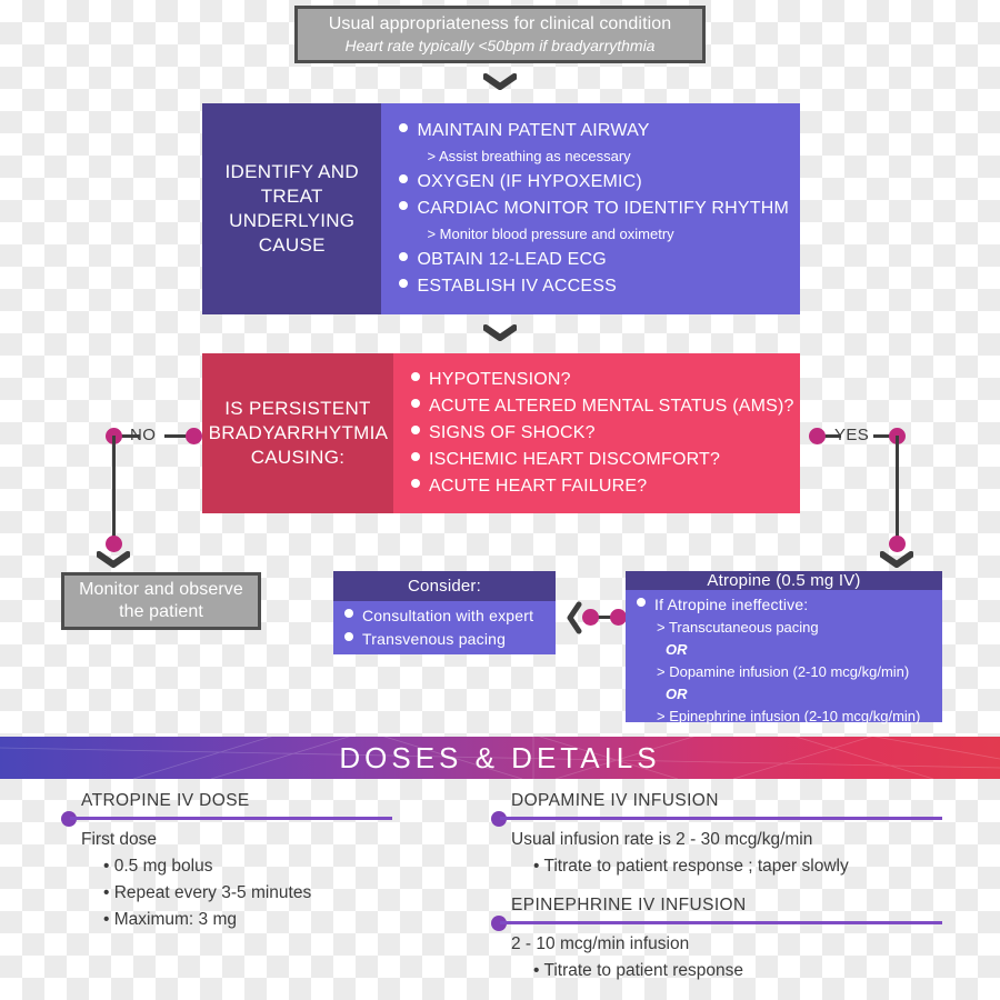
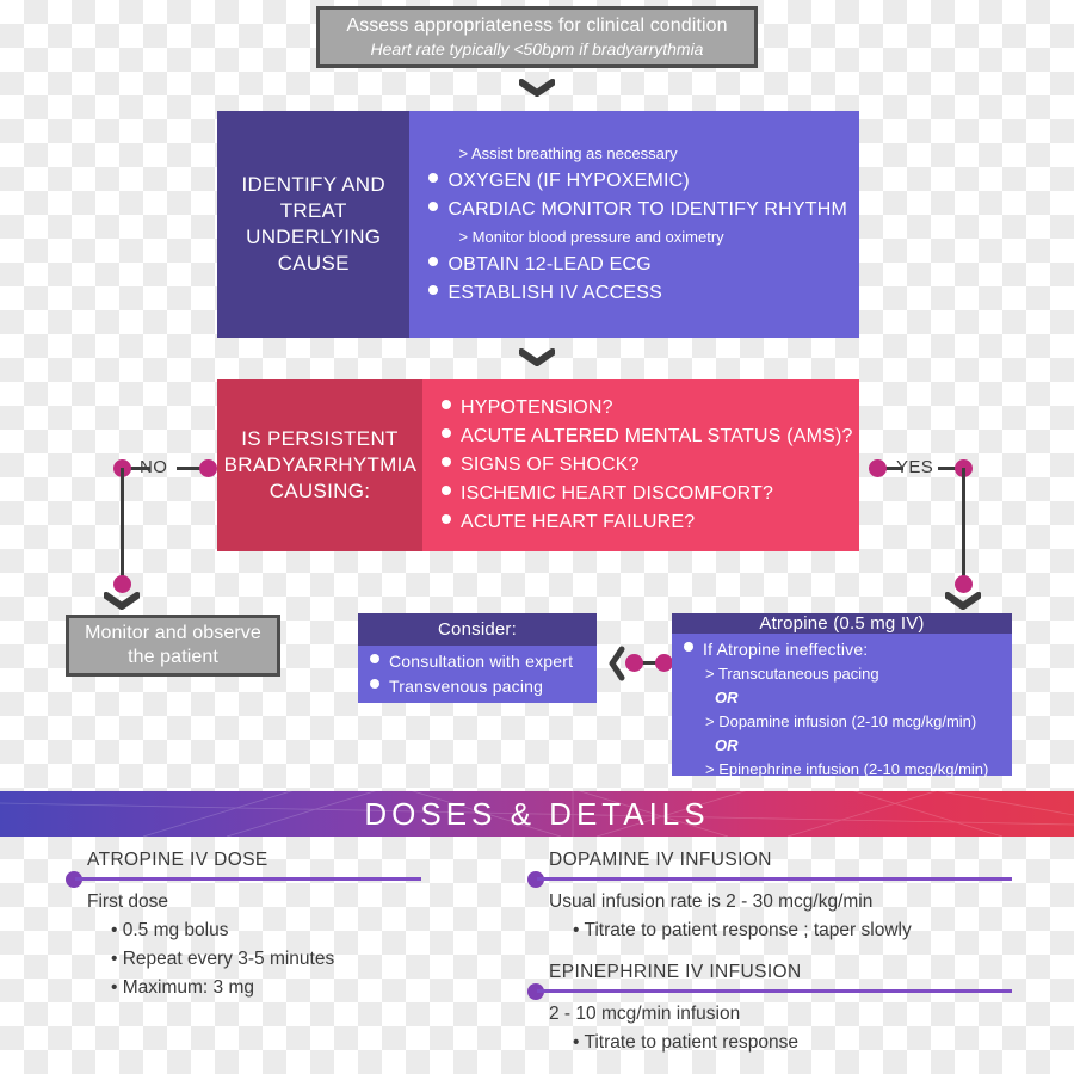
- Usual appropriateness for clinical condition
+ Assess appropriateness for clinical condition
  Heart rate typically <50bpm if bradyarrythmia
  IDENTIFY AND TREAT UNDERLYING CAUSE
- MAINTAIN PATENT AIRWAY
  > Assist breathing as necessary
  OXYGEN (IF HYPOXEMIC)
  CARDIAC MONITOR TO IDENTIFY RHYTHM
  > Monitor blood pressure and oximetry
  OBTAIN 12-LEAD ECG
  ESTABLISH IV ACCESS
  IS PERSISTENT BRADYARRHYTMIA CAUSING:
  HYPOTENSION?
  ACUTE ALTERED MENTAL STATUS (AMS)?
  SIGNS OF SHOCK?
  ISCHEMIC HEART DISCOMFORT?
  ACUTE HEART FAILURE?
  NO
  YES
  Monitor and observe
  the patient
  Consider:
  Consultation with expert
  Transvenous pacing
  Atropine (0.5 mg IV)
  If Atropine ineffective:
  > Transcutaneous pacing
  OR
  > Dopamine infusion (2-10 mcg/kg/min)
  OR
  > Epinephrine infusion (2-10 mcg/kg/min)
  DOSES & DETAILS
  ATROPINE IV DOSE
  First dose
  • 0.5 mg bolus
  • Repeat every 3-5 minutes
  • Maximum: 3 mg
  DOPAMINE IV INFUSION
  Usual infusion rate is 2 - 30 mcg/kg/min
  • Titrate to patient response ; taper slowly
  EPINEPHRINE IV INFUSION
  2 - 10 mcg/min infusion
  • Titrate to patient response
